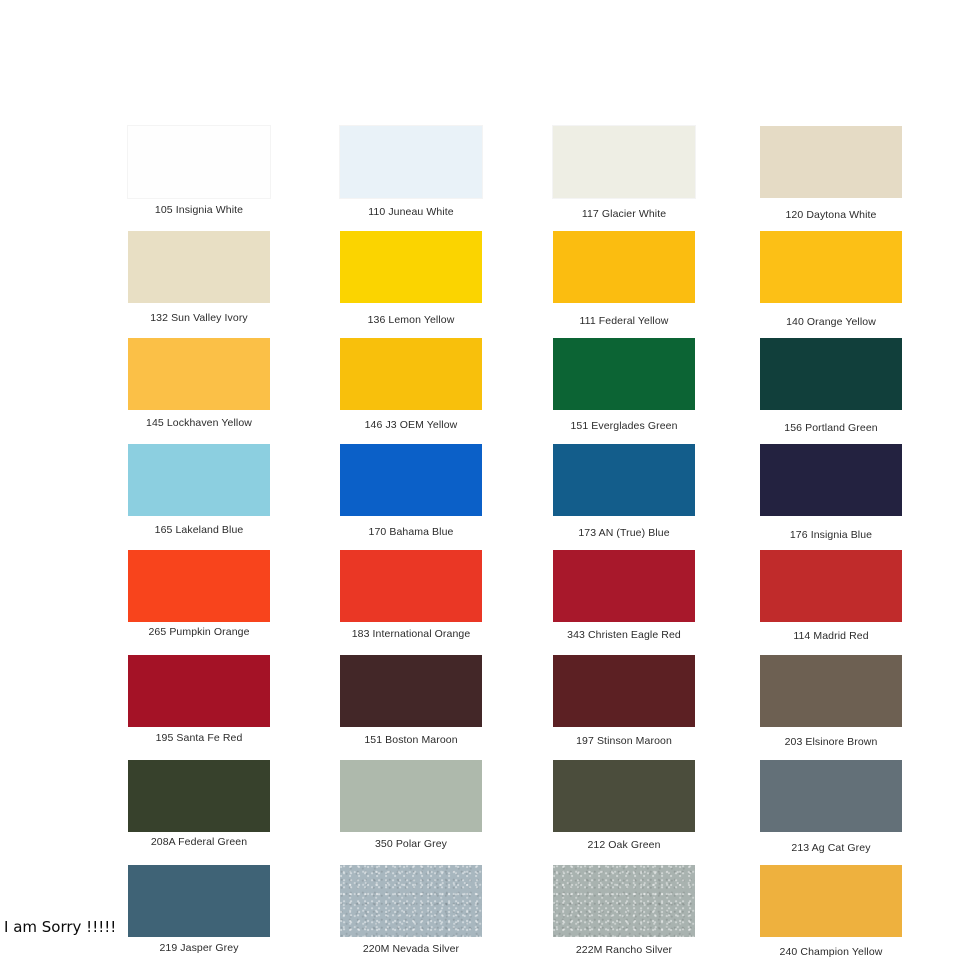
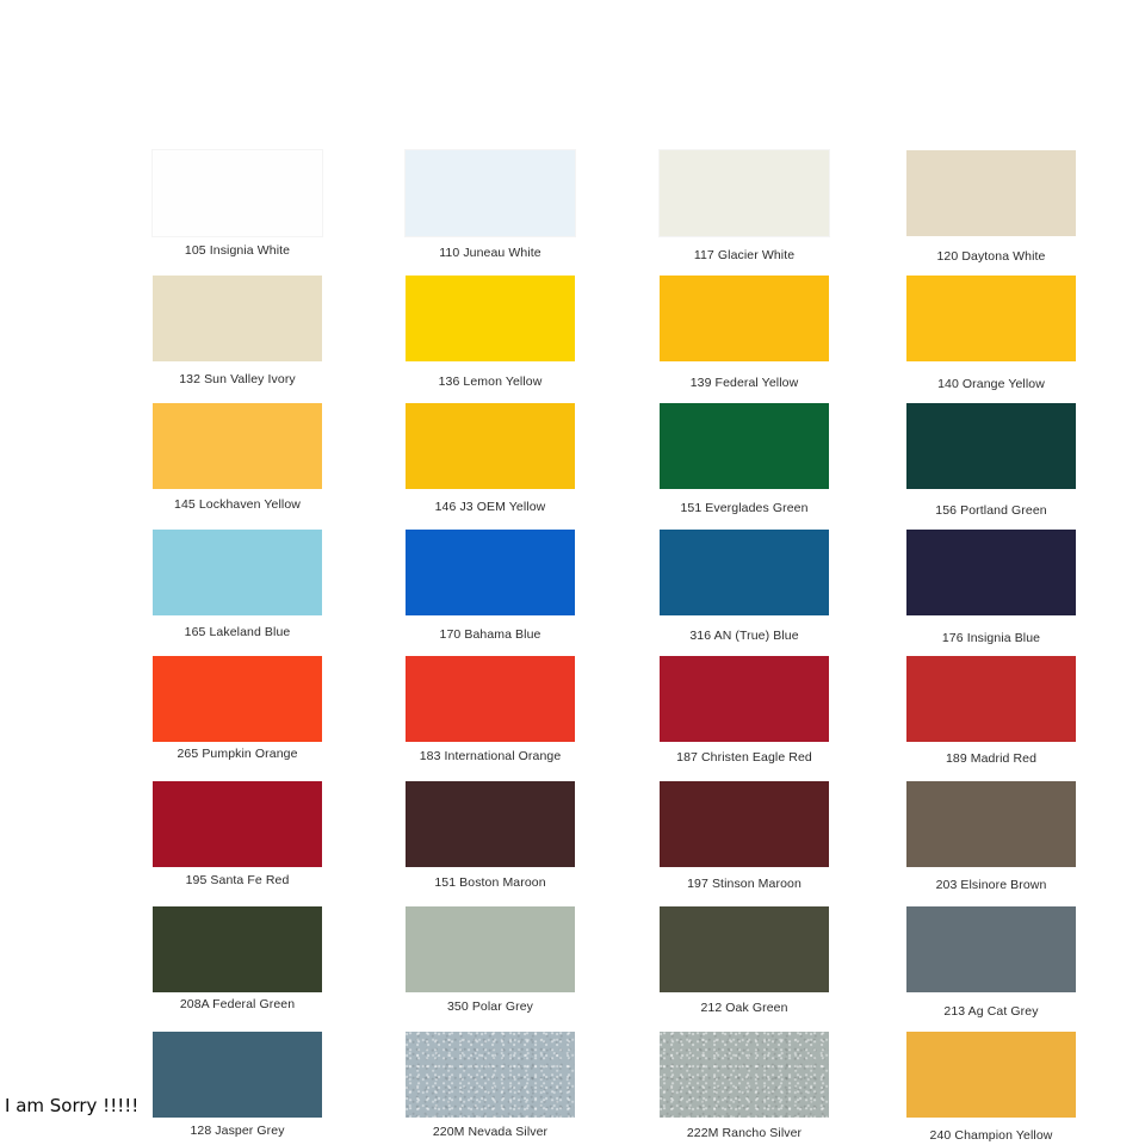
  105 Insignia White
  110 Juneau White
  117 Glacier White
  120 Daytona White
  132 Sun Valley Ivory
  136 Lemon Yellow
- 111 Federal Yellow
+ 139 Federal Yellow
  140 Orange Yellow
  145 Lockhaven Yellow
  146 J3 OEM Yellow
  151 Everglades Green
  156 Portland Green
  165 Lakeland Blue
  170 Bahama Blue
- 173 AN (True) Blue
+ 316 AN (True) Blue
  176 Insignia Blue
  265 Pumpkin Orange
  183 International Orange
- 343 Christen Eagle Red
+ 187 Christen Eagle Red
- 114 Madrid Red
+ 189 Madrid Red
  195 Santa Fe Red
  151 Boston Maroon
  197 Stinson Maroon
  203 Elsinore Brown
  208A Federal Green
  350 Polar Grey
  212 Oak Green
  213 Ag Cat Grey
- 219 Jasper Grey
+ 128 Jasper Grey
  220M Nevada Silver
  222M Rancho Silver
  240 Champion Yellow
  I am Sorry !!!!!
